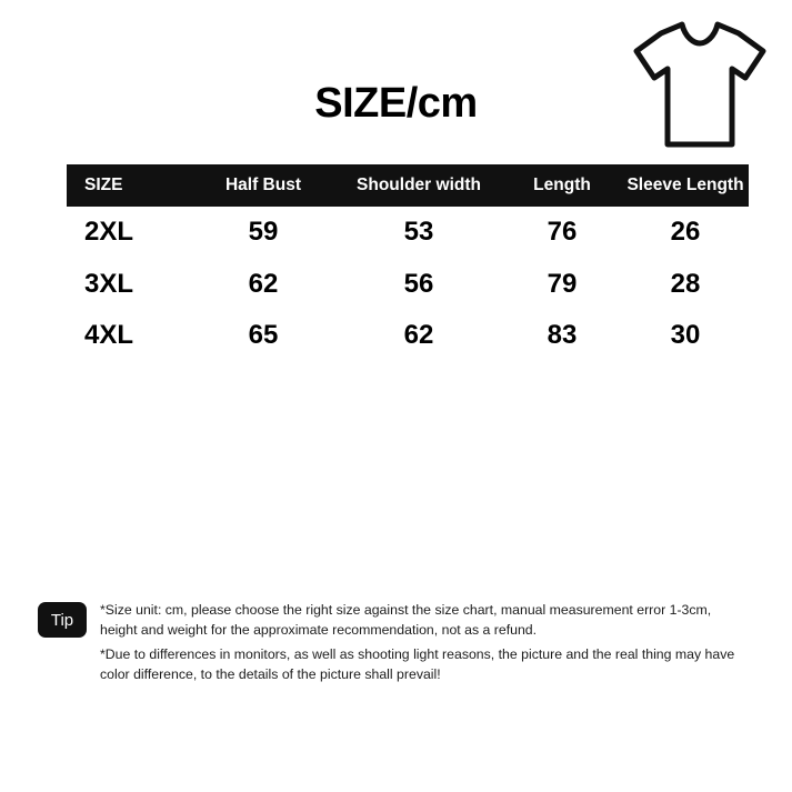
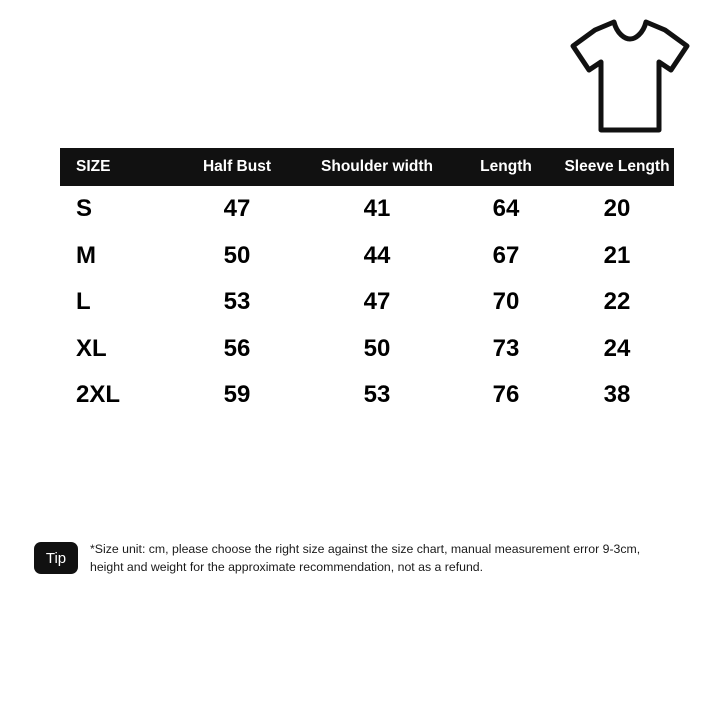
- SIZE/cm
  SIZE	Half Bust	Shoulder width	Length	Sleeve Length
+ S	47	41	64	20
+ M	50	44	67	21
+ L	53	47	70	22
+ XL	56	50	73	24
- 2XL	59	53	76	26
+ 2XL	59	53	76	38
- 3XL	62	56	79	28
- 4XL	65	62	83	30
  Tip
- *Size unit: cm, please choose the right size against the size chart, manual measurement error 1-3cm, height and weight for the approximate recommendation, not as a refund.
+ *Size unit: cm, please choose the right size against the size chart, manual measurement error 9-3cm, height and weight for the approximate recommendation, not as a refund.
- *Due to differences in monitors, as well as shooting light reasons, the picture and the real thing may have color difference, to the details of the picture shall prevail!
